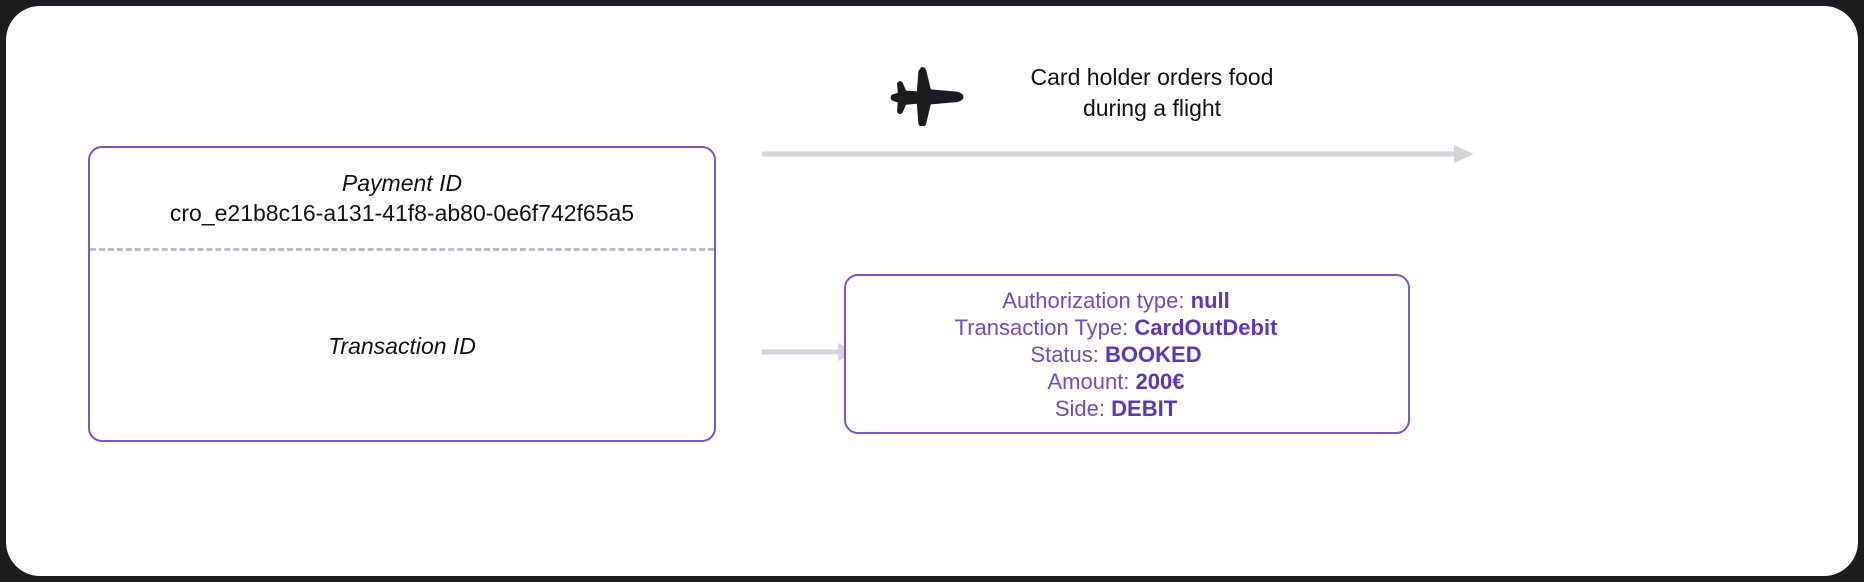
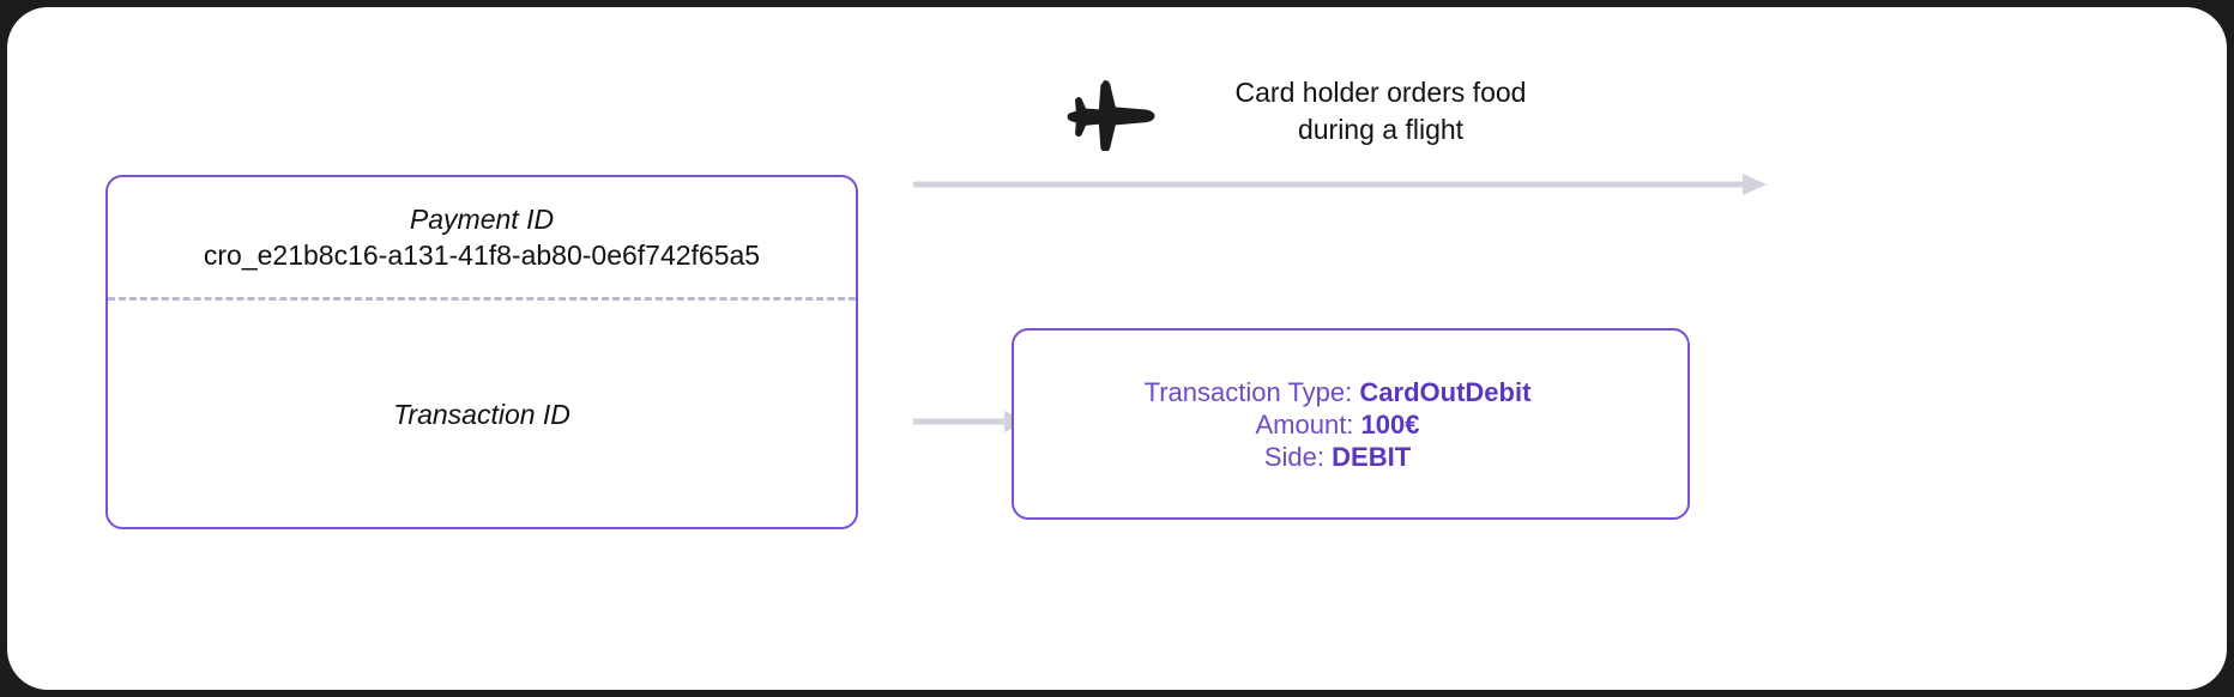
  Payment ID
  cro_e21b8c16-a131-41f8-ab80-0e6f742f65a5
  Transaction ID
  Card holder orders food
  during a flight
- Authorization type: null
  Transaction Type: CardOutDebit
- Status: BOOKED
- Amount: 200€
+ Amount: 100€
  Side: DEBIT
